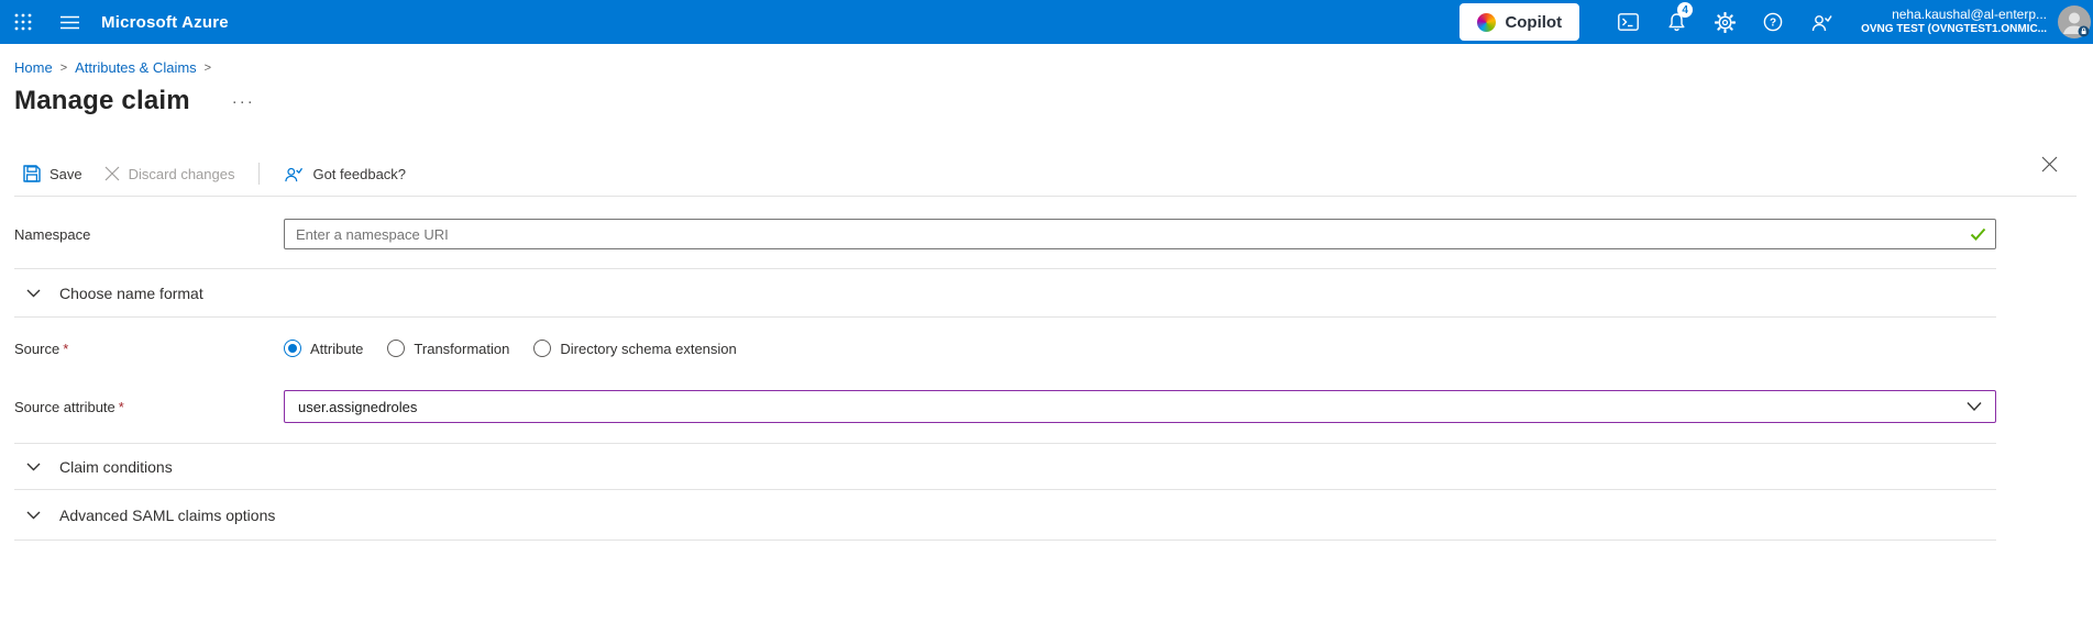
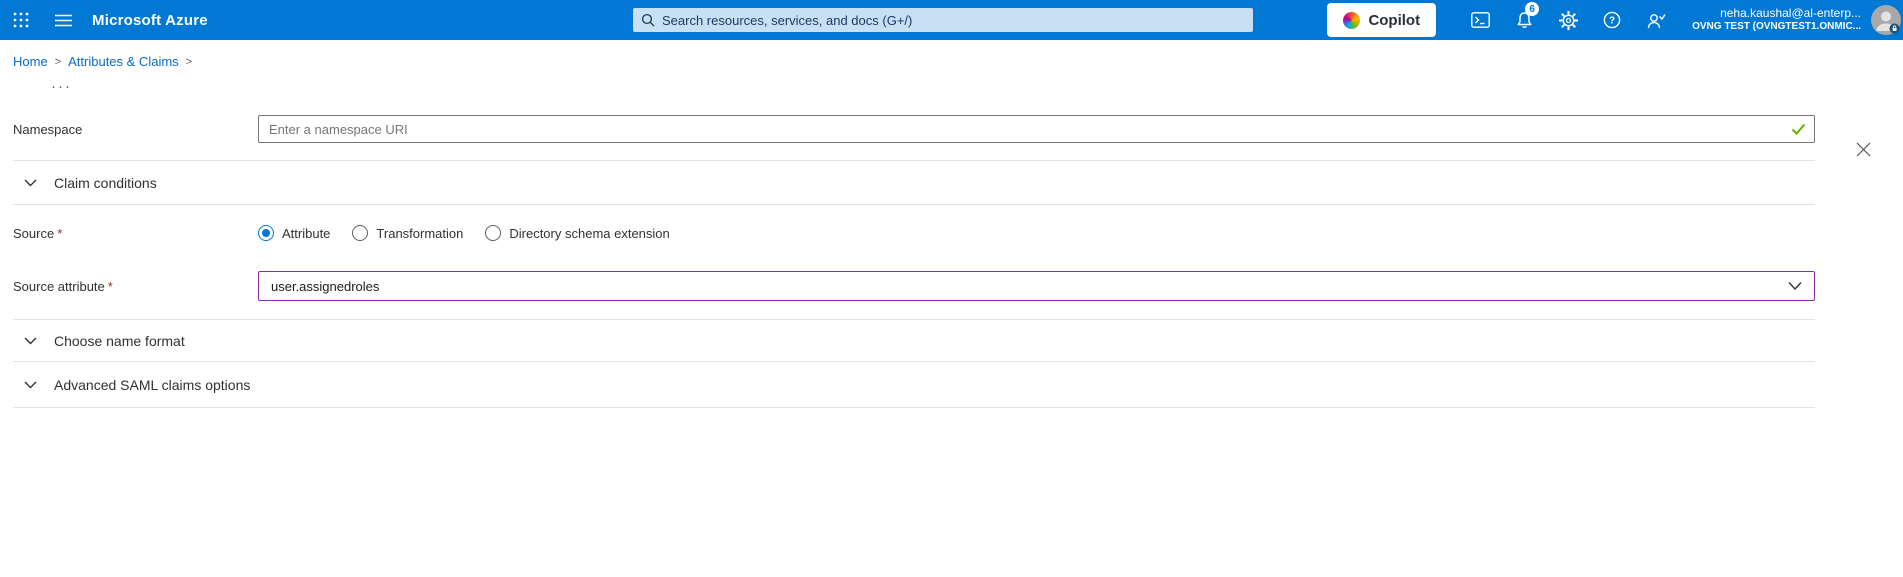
  Microsoft Azure
+ Search resources, services, and docs (G+/)
  Copilot
- 4
+ 6
  ?
  neha.kaushal@al-enterp...
  OVNG TEST (OVNGTEST1.ONMIC...
  Home
  >
  Attributes & Claims
  >
- Manage claim
  ···
- Save
- Discard changes
- Got feedback?
  Namespace
  Enter a namespace URI
- Choose name format
+ Claim conditions
  Source *
  Attribute
  Transformation
  Directory schema extension
  Source attribute *
  user.assignedroles
- Claim conditions
+ Choose name format
  Advanced SAML claims options
